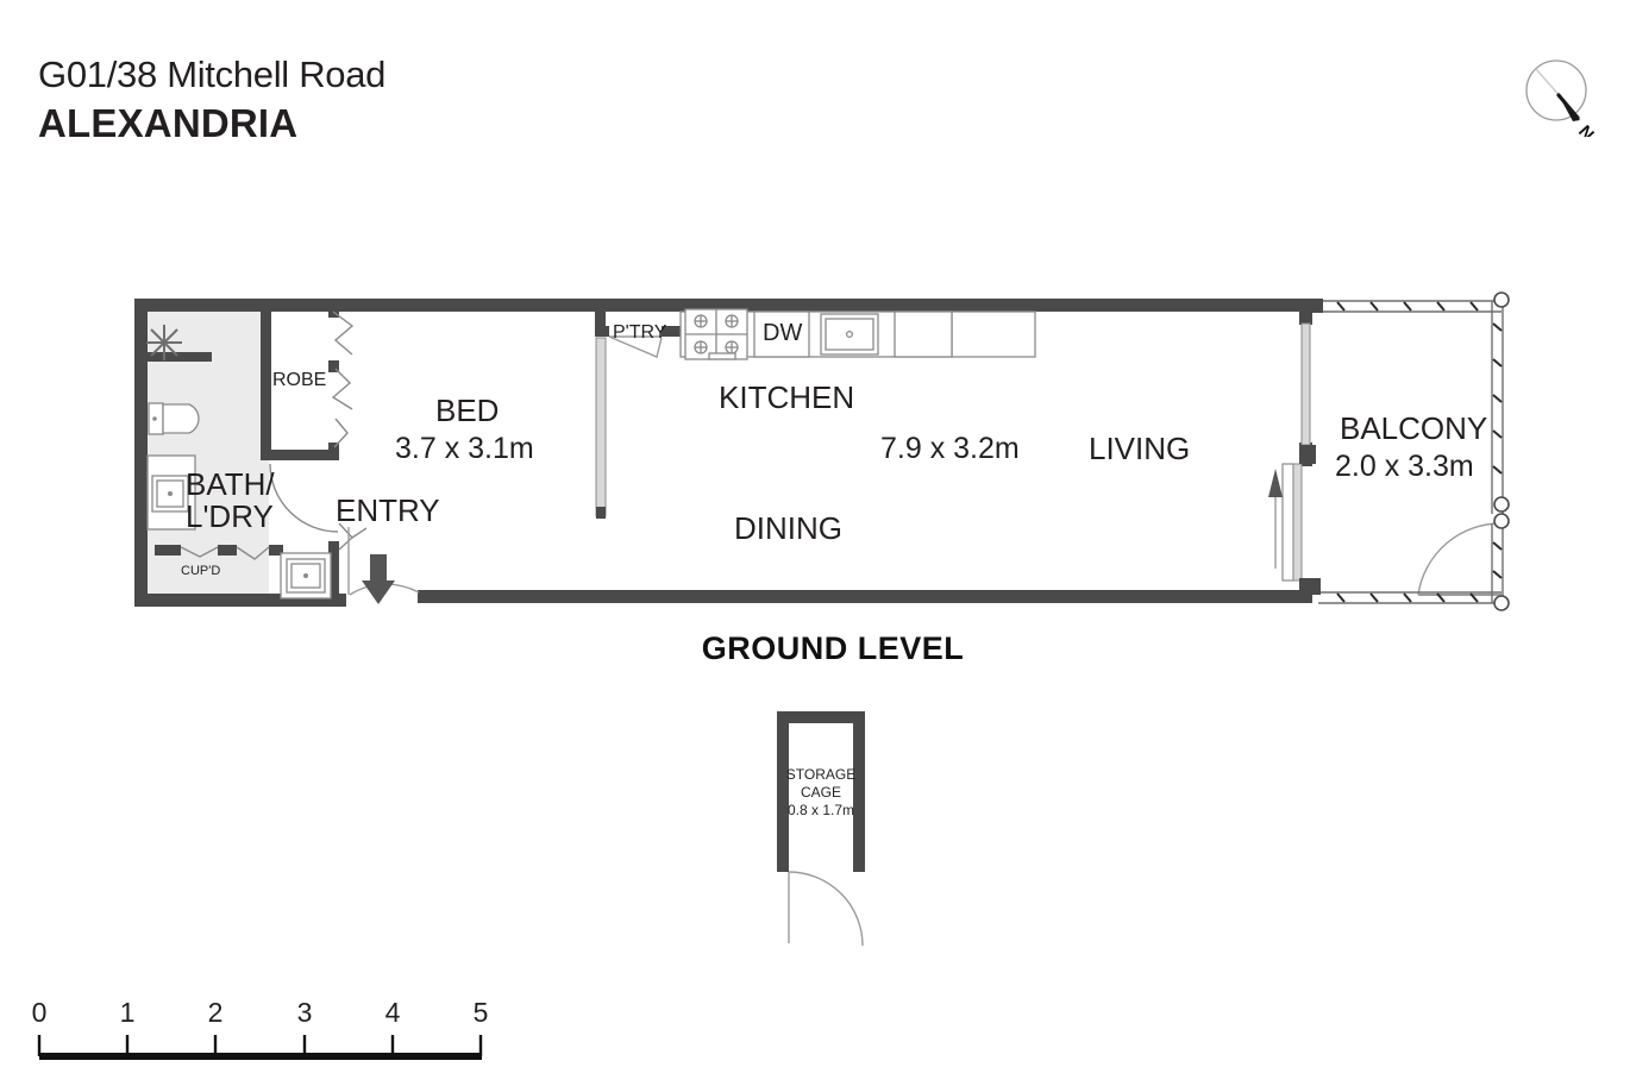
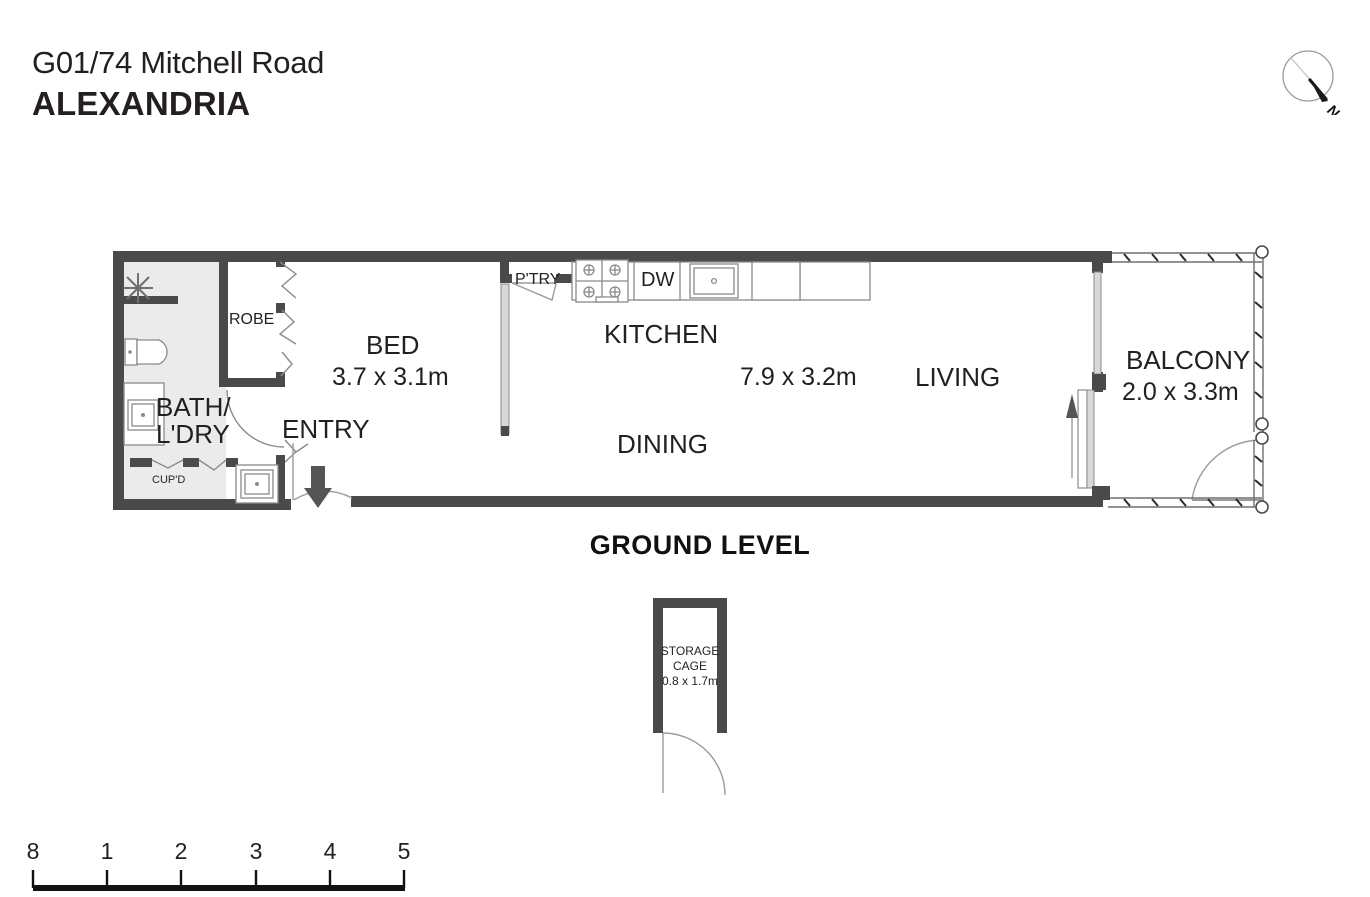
- G01/38 Mitchell Road
+ G01/74 Mitchell Road
  ALEXANDRIA
  BED
  3.7 x 3.1m
  KITCHEN
  7.9 x 3.2m
  LIVING
  DINING
  BALCONY
  2.0 x 3.3m
  BATH/
  L'DRY
  ENTRY
  ROBE
  P'TRY
  CUP'D
  DW
  STORAGE
  CAGE
  0.8 x 1.7m
  GROUND LEVEL
- 0
+ 8
  1
  2
  3
  4
  5
